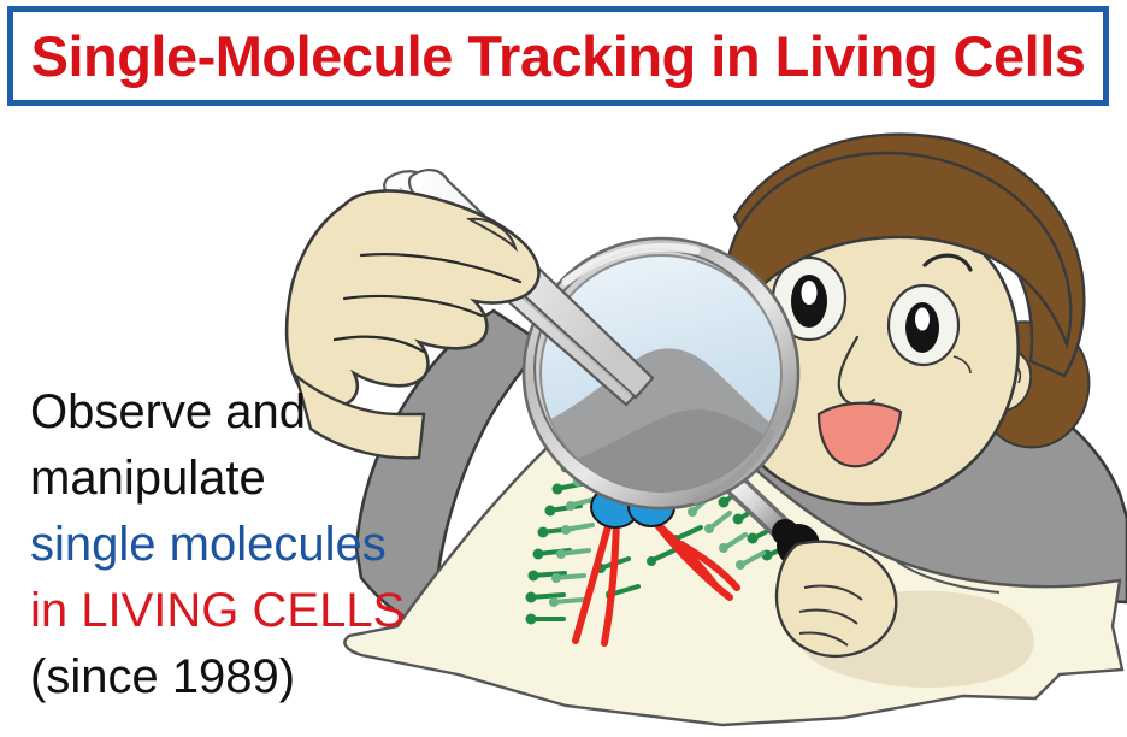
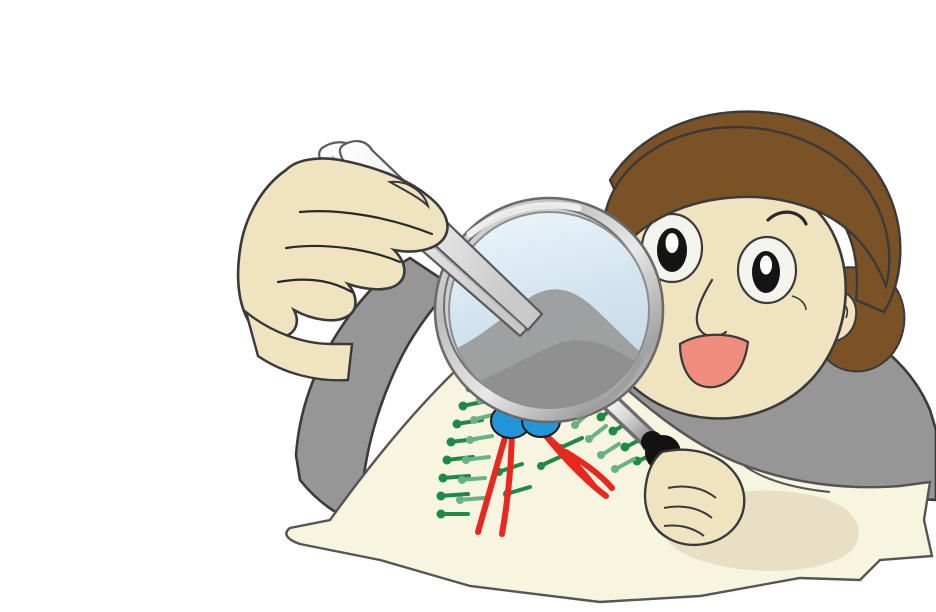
- Single-Molecule Tracking in Living Cells
- Observe and
- manipulate
- single molecules
- in LIVING CELLS
- (since 1989)
